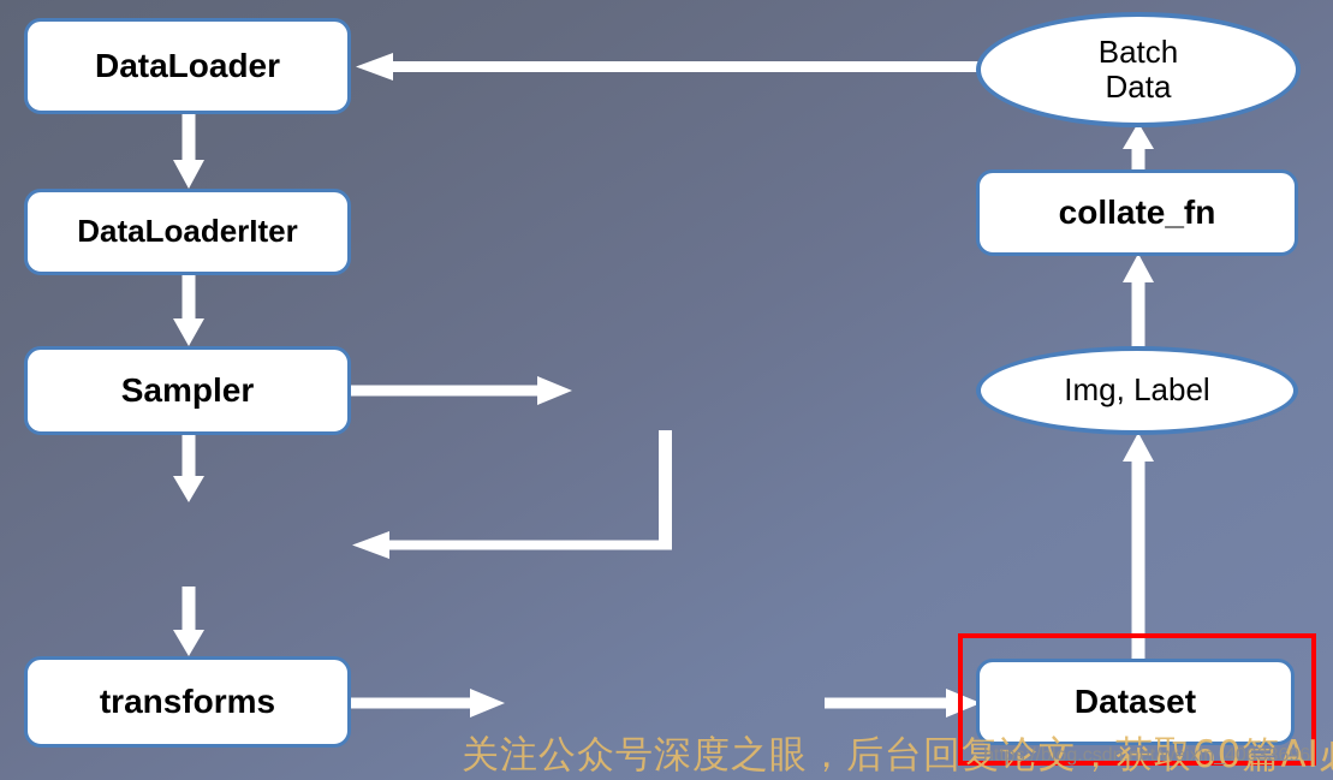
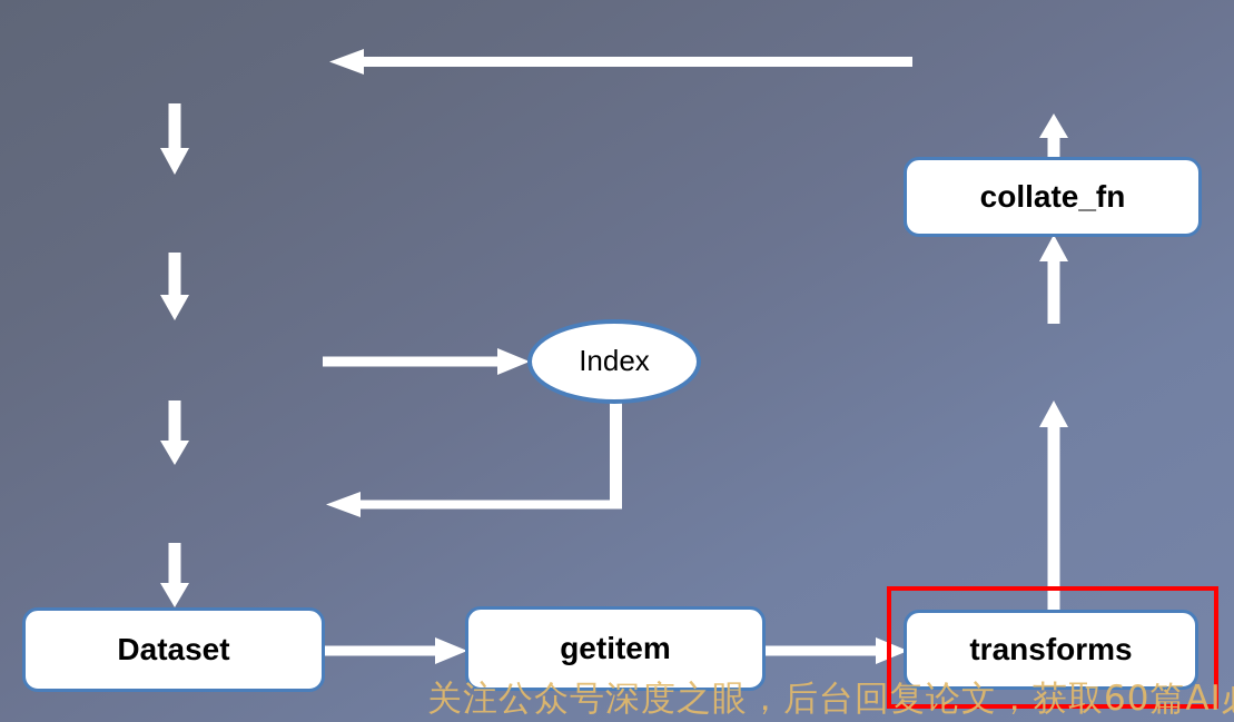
- DataLoader
- DataLoaderIter
- Sampler
- transforms
+ Dataset
+ Index
+ getitem
- Dataset
+ transforms
- Img, Label
  collate_fn
- Batch
- Data
  关注公众号深度之眼，后台回复论文，获取60篇AI
- https://blog.csdn.net/weixin_40633696
